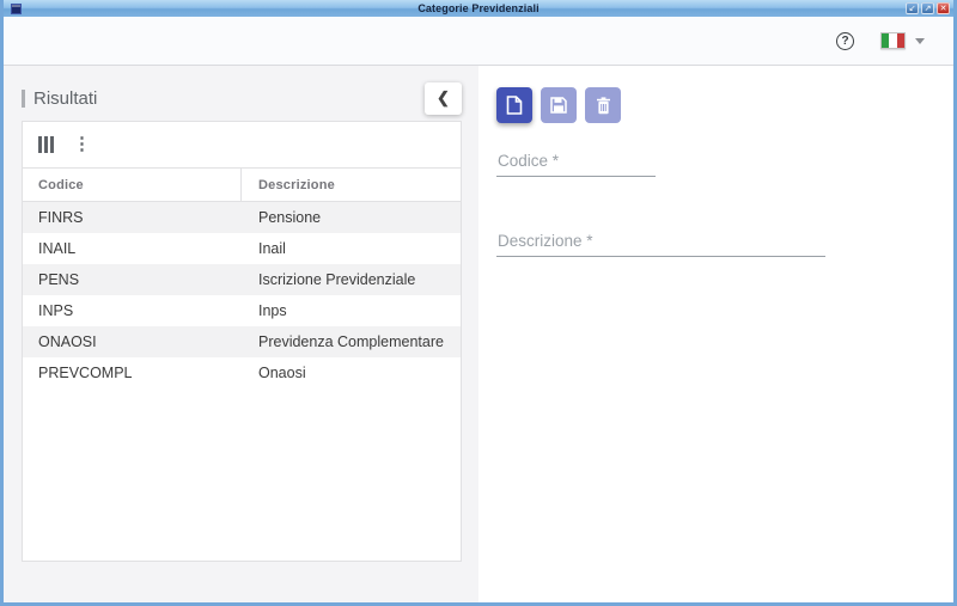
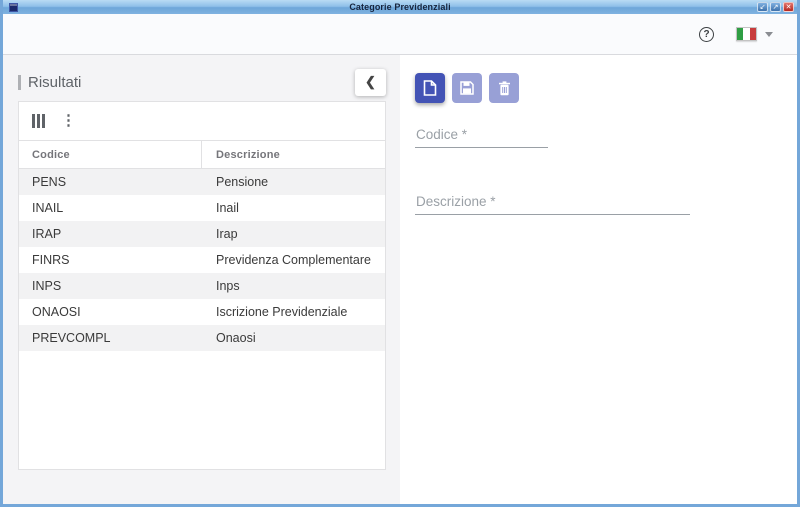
  Categorie Previdenziali
  ?
  Risultati
  ❮
  ⋮
  Codice
  Descrizione
- FINRS
+ PENS
  Pensione
  INAIL
  Inail
+ IRAP
+ Irap
- PENS
+ FINRS
- Iscrizione Previdenziale
+ Previdenza Complementare
  INPS
  Inps
  ONAOSI
- Previdenza Complementare
+ Iscrizione Previdenziale
  PREVCOMPL
  Onaosi
  Codice *
  Descrizione *
